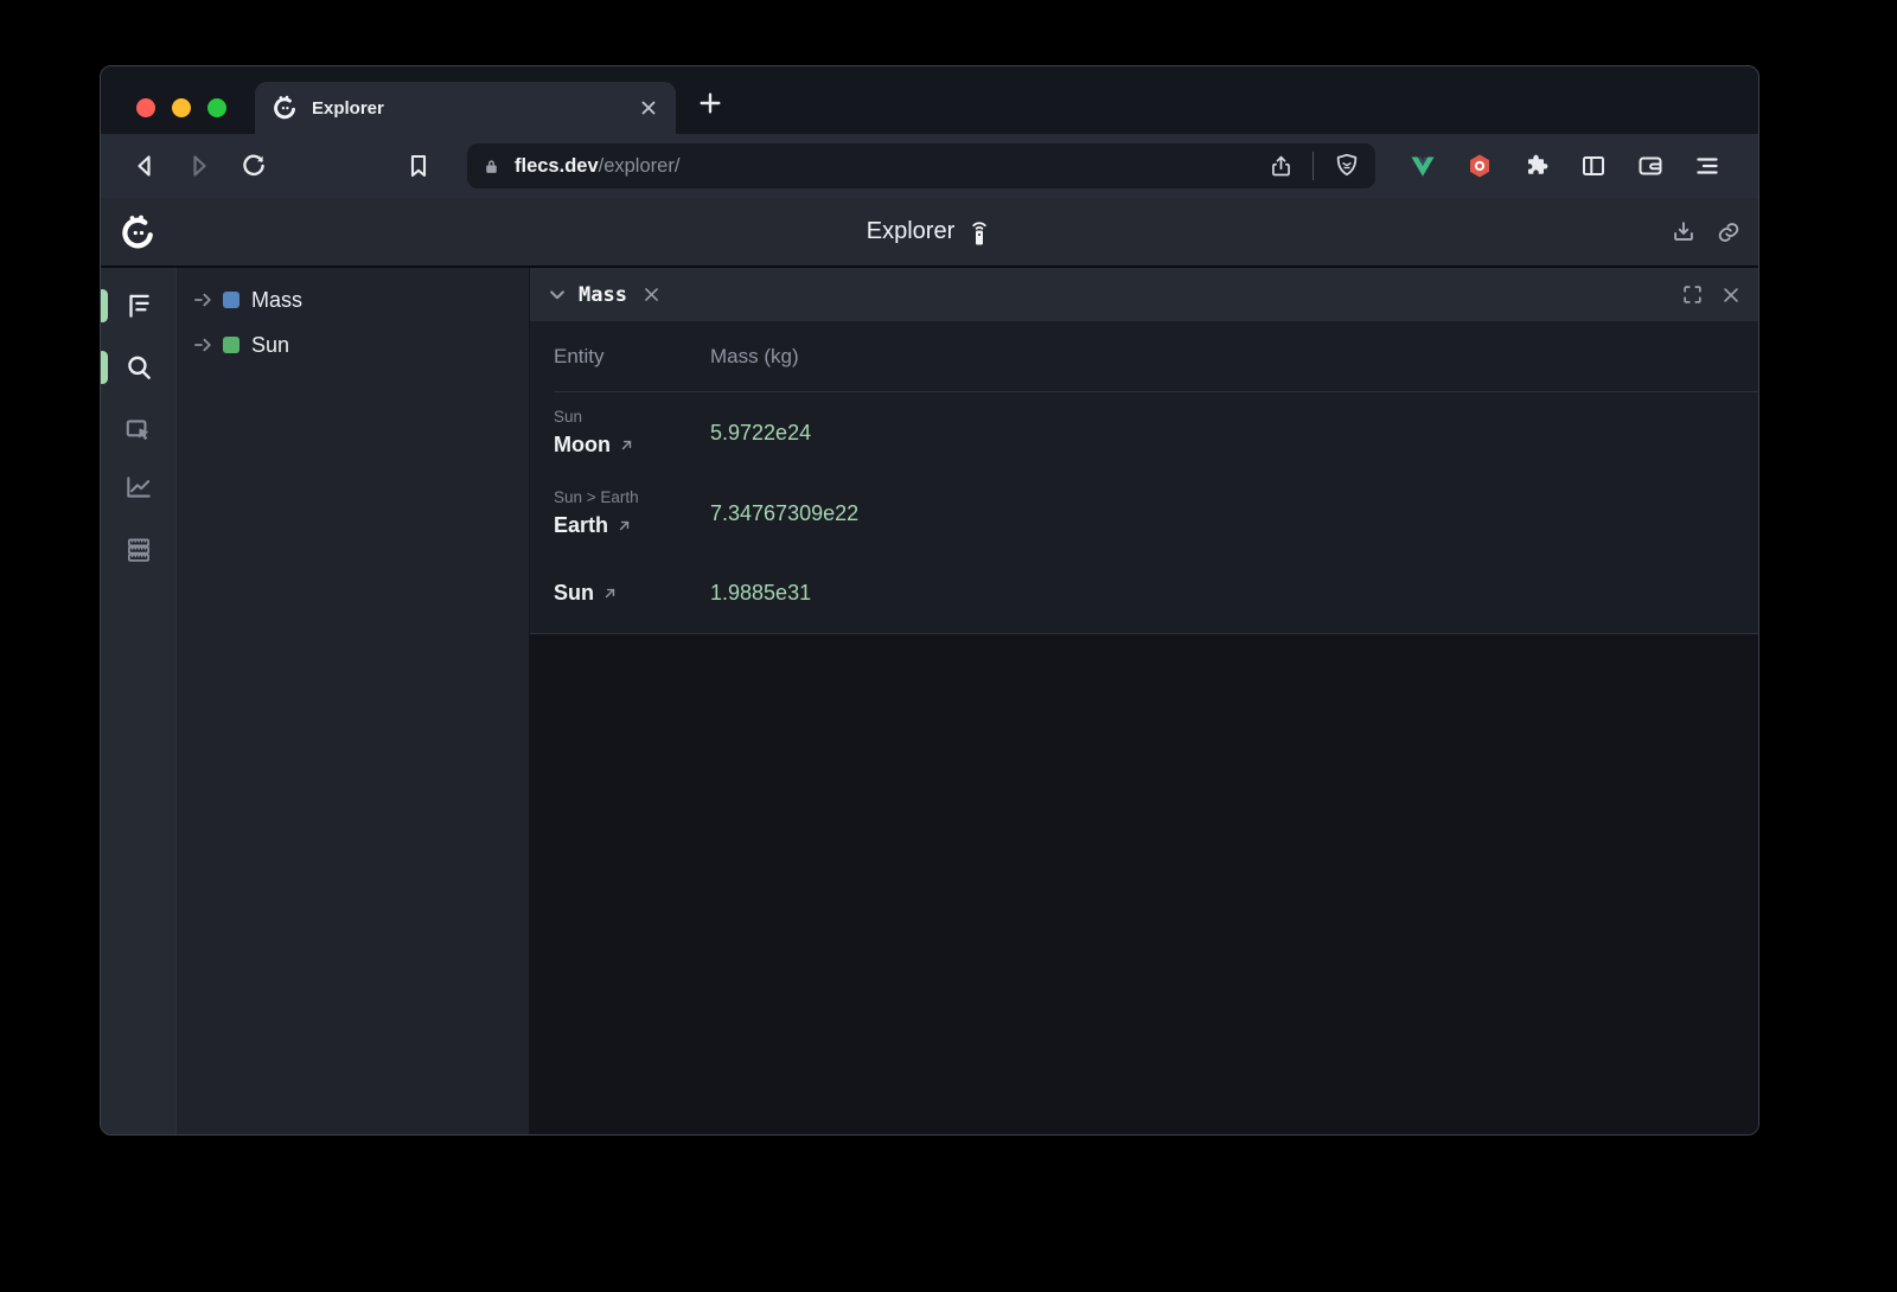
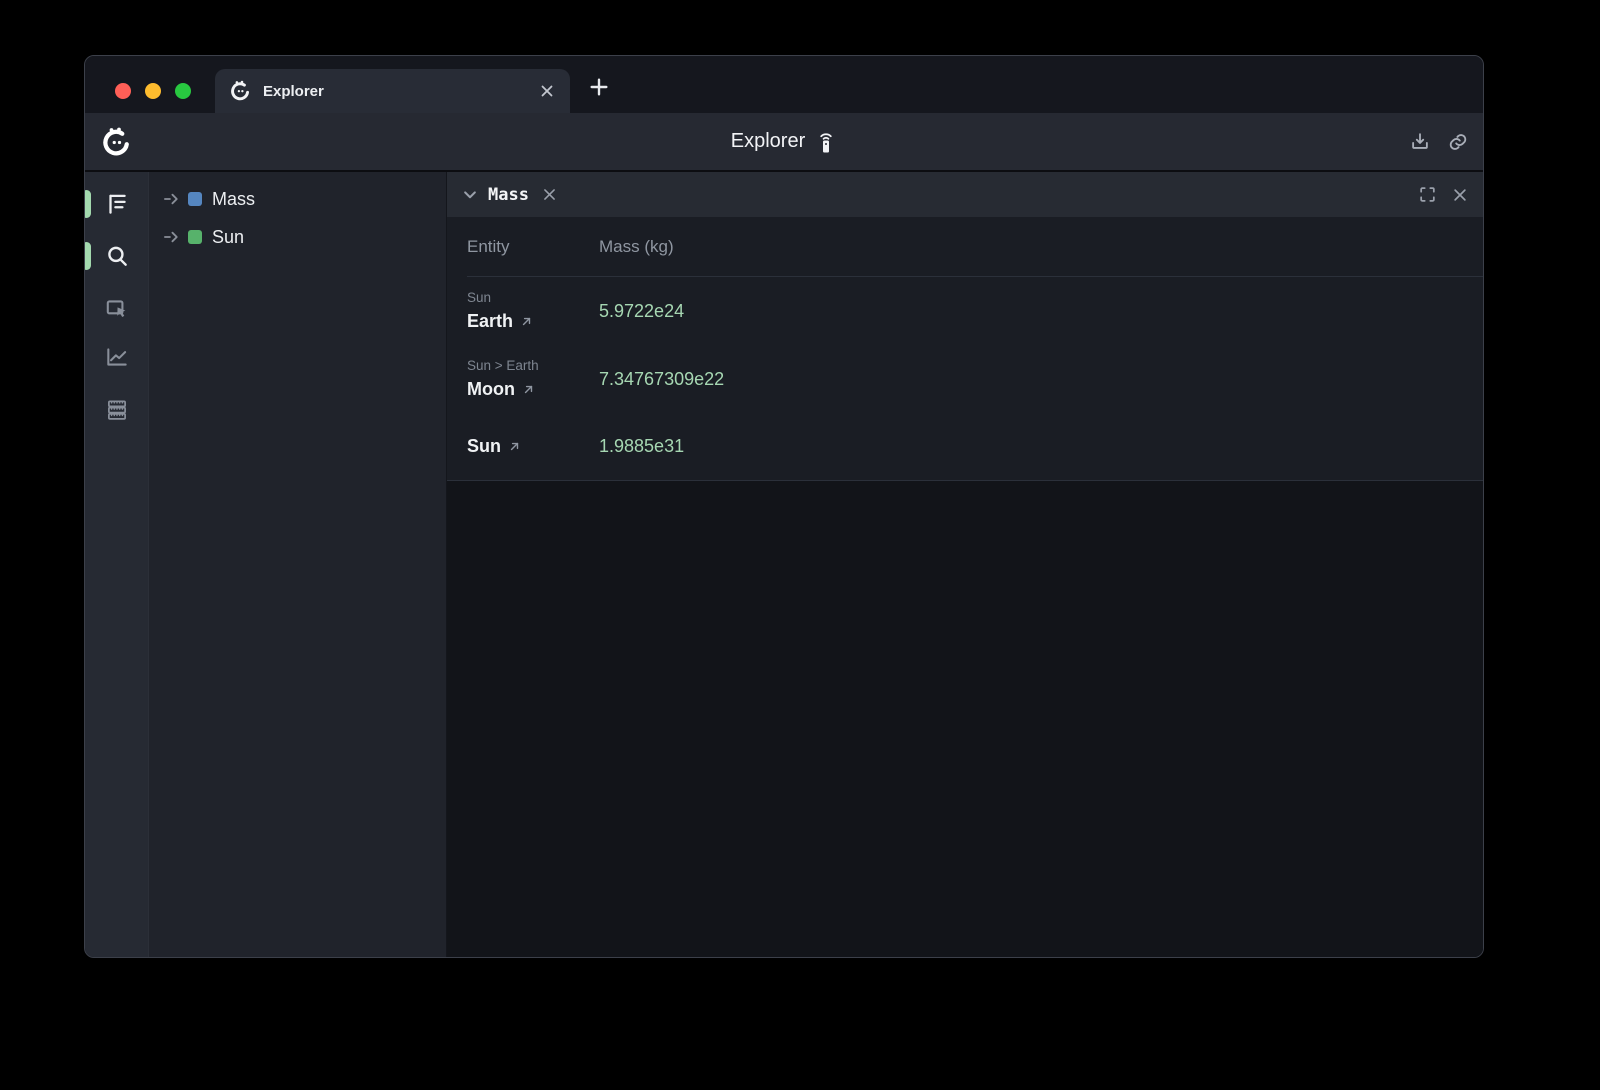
  Explorer
- flecs.dev/explorer/
  Explorer
  Mass
  Sun
  Mass
  Entity
  Mass (kg)
  Sun
- Moon
+ Earth
  5.9722e24
  Sun > Earth
- Earth
+ Moon
  7.34767309e22
  Sun
  1.9885e31
